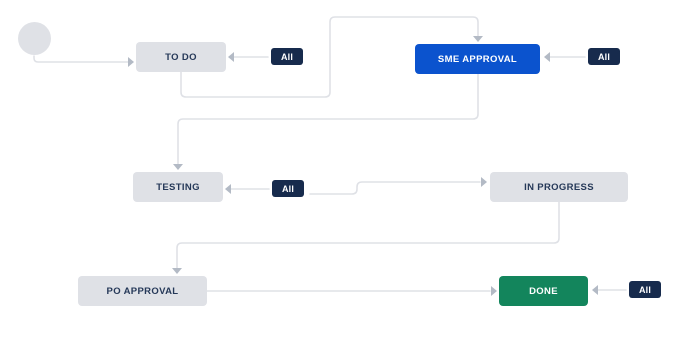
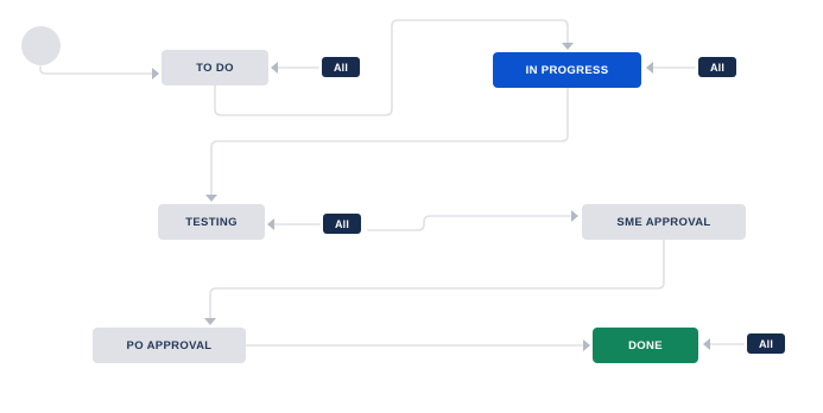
  TO DO
- SME APPROVAL
+ IN PROGRESS
  TESTING
- IN PROGRESS
+ SME APPROVAL
  PO APPROVAL
  DONE
  All
  All
  All
  All
